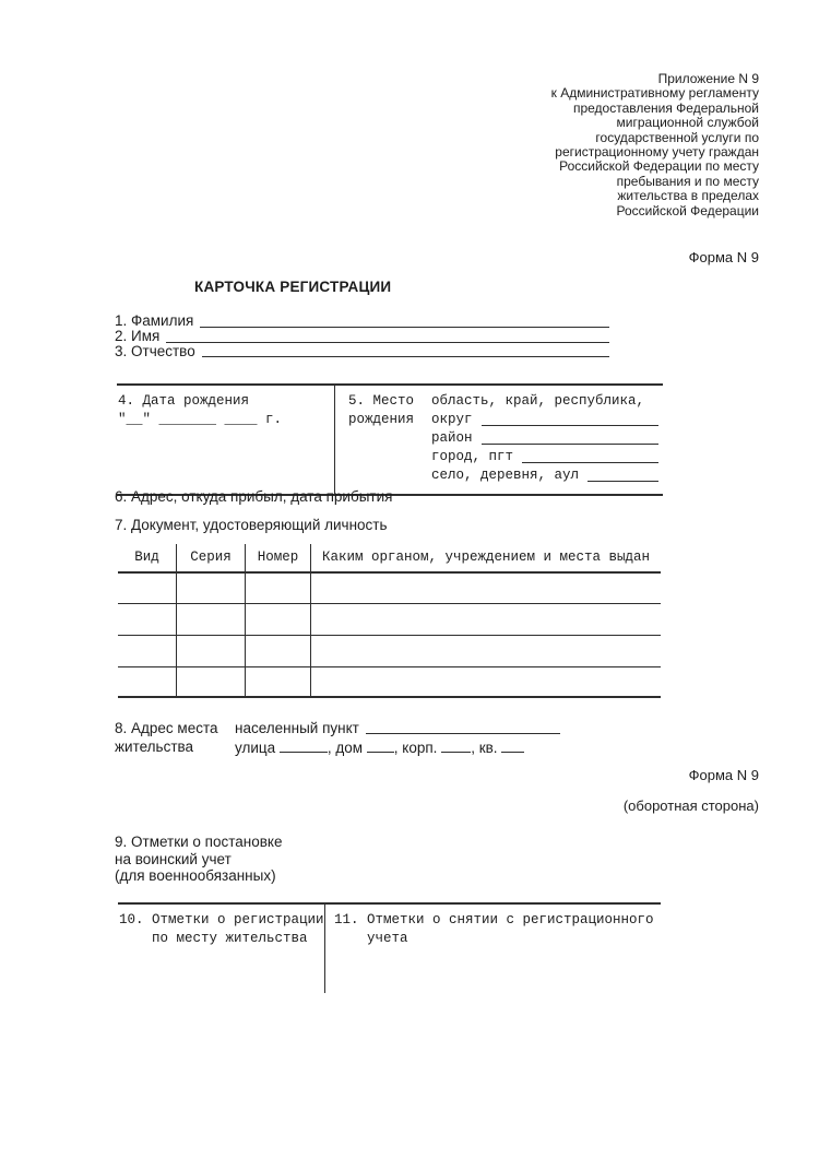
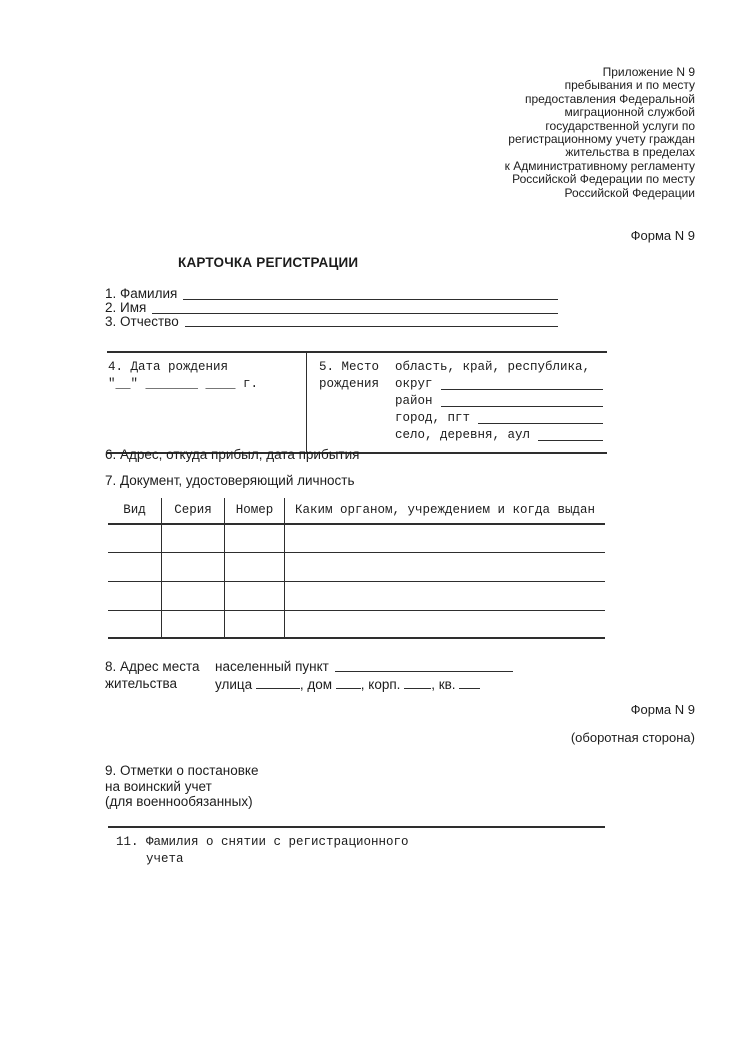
  Приложение N 9
- к Административному регламенту
+ пребывания и по месту
  предоставления Федеральной
  миграционной службой
  государственной услуги по
  регистрационному учету граждан
- Российской Федерации по месту
+ жительства в пределах
- пребывания и по месту
+ к Административному регламенту
- жительства в пределах
+ Российской Федерации по месту
  Российской Федерации
  Форма N 9
  КАРТОЧКА РЕГИСТРАЦИИ
  1. Фамилия
  2. Имя
  3. Отчество
  4. Дата рождения
  "__" _______ ____ г.
  5. Место
  рождения
  область, край, республика,
  округ
  район
  город, пгт
  село, деревня, аул
  6. Адрес, откуда прибыл, дата прибытия
  7. Документ, удостоверяющий личность
  Вид
  Серия
  Номер
- Каким органом, учреждением и места выдан
+ Каким органом, учреждением и когда выдан
  8. Адрес места
  жительства
  населенный пункт
  улица , дом , корп. , кв.
  Форма N 9
  (оборотная сторона)
  9. Отметки о постановке
  на воинский учет
  (для военнообязанных)
- 10. Отметки о регистрации
- по месту жительства
- 11. Отметки о снятии с регистрационного
+ 11. Фамилия о снятии с регистрационного
  учета
